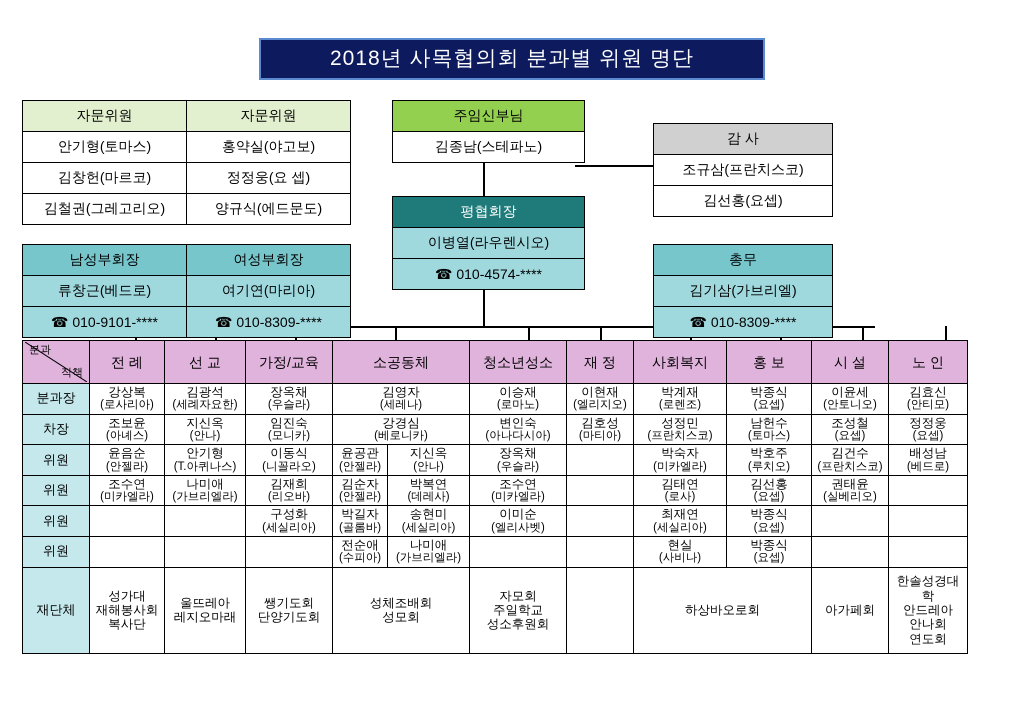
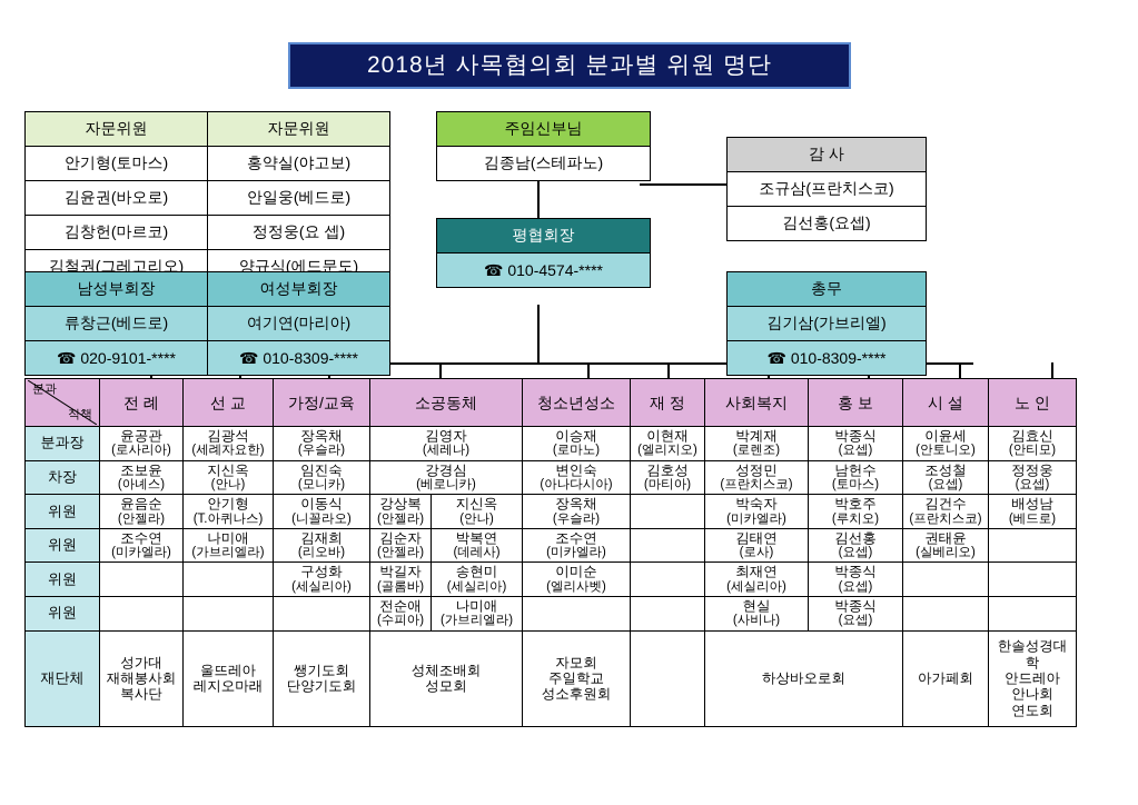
  2018년 사목협의회 분과별 위원 명단
  자문위원	자문위원
  안기형(토마스)	홍약실(야고보)
+ 김윤권(바오로)	안일웅(베드로)
  김창헌(마르코)	정정웅(요 셉)
  김철권(그레고리오)	양규식(에드문도)
  주임신부님
  김종남(스테파노)
  감 사
  조규삼(프란치스코)
  김선홍(요셉)
  평협회장
- 이병열(라우렌시오)
  ☎ 010-4574-****
  남성부회장	여성부회장
  류창근(베드로)	여기연(마리아)
- ☎ 010-9101-****	☎ 010-8309-****
+ ☎ 020-9101-****	☎ 010-8309-****
  총무
  김기삼(가브리엘)
  ☎ 010-8309-****
  분과 직책	전 례	선 교	가정/교육	소공동체	청소년성소	재 정	사회복지	홍 보	시 설	노 인
- 분과장	강상복(로사리아)	김광석(세례자요한)	장옥채(우슬라)	김영자(세레나)	이승재(로마노)	이현재(엘리지오)	박계재(로렌조)	박종식(요셉)	이윤세(안토니오)	김효신(안티모)
+ 분과장	윤공관(로사리아)	김광석(세례자요한)	장옥채(우슬라)	김영자(세레나)	이승재(로마노)	이현재(엘리지오)	박계재(로렌조)	박종식(요셉)	이윤세(안토니오)	김효신(안티모)
  차장	조보윤(아녜스)	지신옥(안나)	임진숙(모니카)	강경심(베로니카)	변인숙(아나다시아)	김호성(마티아)	성정민(프란치스코)	남헌수(토마스)	조성철(요셉)	정정웅(요셉)
- 위원	윤음순(안젤라)	안기형(T.아퀴나스)	이동식(니꼴라오)	윤공관(안젤라)	지신옥(안나)	장옥채(우슬라)		박숙자(미카엘라)	박호주(루치오)	김건수(프란치스코)	배성남(베드로)
+ 위원	윤음순(안젤라)	안기형(T.아퀴나스)	이동식(니꼴라오)	강상복(안젤라)	지신옥(안나)	장옥채(우슬라)		박숙자(미카엘라)	박호주(루치오)	김건수(프란치스코)	배성남(베드로)
  위원	조수연(미카엘라)	나미애(가브리엘라)	김재희(리오바)	김순자(안젤라)	박복연(데레사)	조수연(미카엘라)		김태연(로사)	김선홍(요셉)	권태윤(실베리오)
  위원			구성화(세실리아)	박길자(골롬바)	송현미(세실리아)	이미순(엘리사벳)		최재연(세실리아)	박종식(요셉)
  위원				전순애(수피아)	나미애(가브리엘라)			현실(사비나)	박종식(요셉)
  재단체	성가대 재해봉사회 복사단	울뜨레아 레지오마래	쌩기도회 단양기도회	성체조배회 성모회	자모회 주일학교 성소후원회		하상바오로회	아가페회	한솔성경대학 안드레아 안나회 연도회
